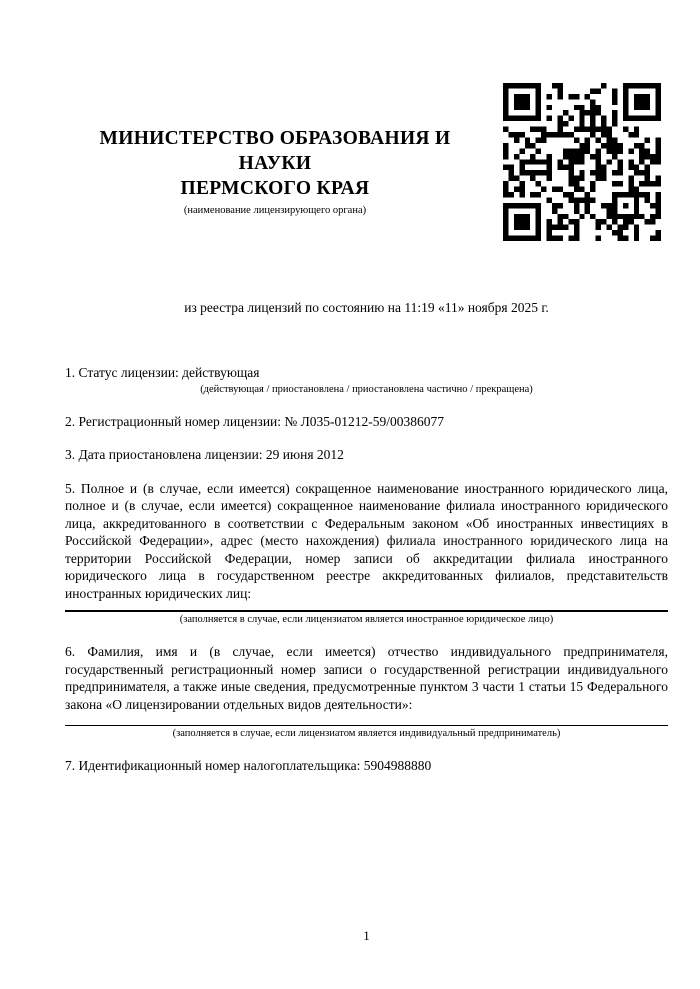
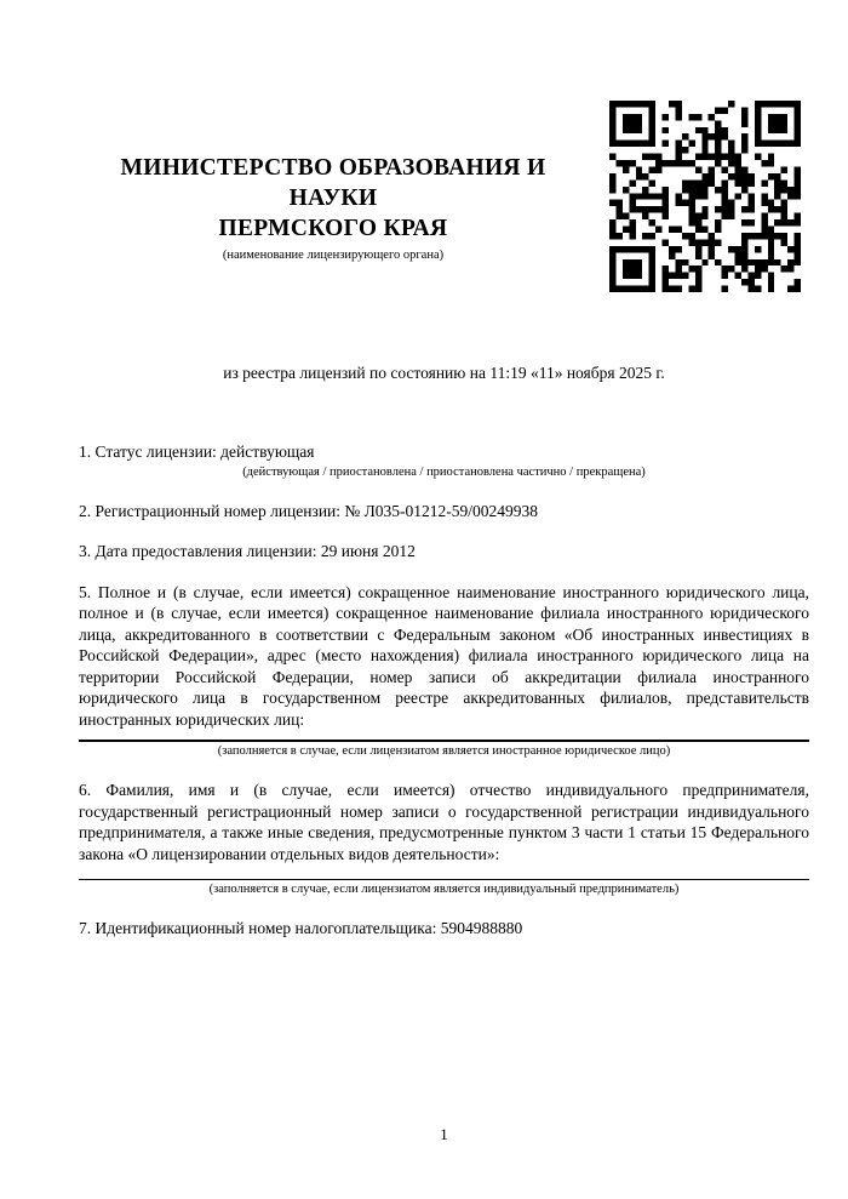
  МИНИСТЕРСТВО ОБРАЗОВАНИЯ И НАУКИ
  ПЕРМСКОГО КРАЯ
  (наименование лицензирующего органа)
  из реестра лицензий по состоянию на 11:19 «11» ноября 2025 г.
  1. Статус лицензии: действующая
  (действующая / приостановлена / приостановлена частично / прекращена)
- 2. Регистрационный номер лицензии: № Л035-01212-59/00386077
+ 2. Регистрационный номер лицензии: № Л035-01212-59/00249938
- 3. Дата приостановлена лицензии: 29 июня 2012
+ 3. Дата предоставления лицензии: 29 июня 2012
  5. Полное и (в случае, если имеется) сокращенное наименование иностранного юридического лица, полное и (в случае, если имеется) сокращенное наименование филиала иностранного юридического лица, аккредитованного в соответствии с Федеральным законом «Об иностранных инвестициях в Российской Федерации», адрес (место нахождения) филиала иностранного юридического лица на территории Российской Федерации, номер записи об аккредитации филиала иностранного юридического лица в государственном реестре аккредитованных филиалов, представительств иностранных юридических лиц:
  (заполняется в случае, если лицензиатом является иностранное юридическое лицо)
  6. Фамилия, имя и (в случае, если имеется) отчество индивидуального предпринимателя, государственный регистрационный номер записи о государственной регистрации индивидуального предпринимателя, а также иные сведения, предусмотренные пунктом 3 части 1 статьи 15 Федерального закона «О лицензировании отдельных видов деятельности»:
  (заполняется в случае, если лицензиатом является индивидуальный предприниматель)
  7. Идентификационный номер налогоплательщика: 5904988880
  1
